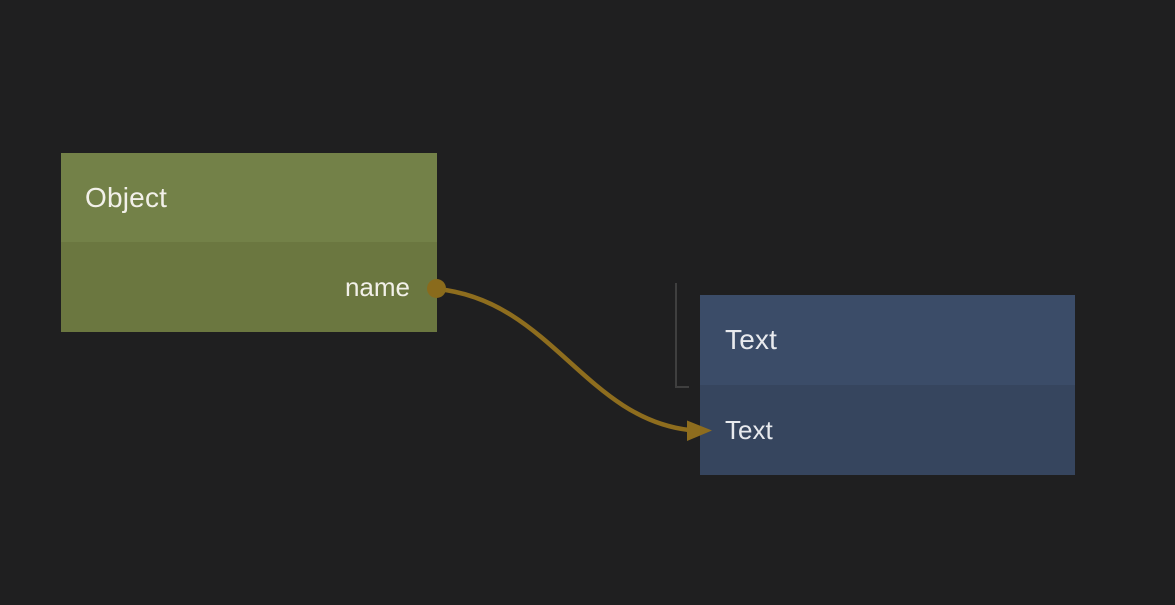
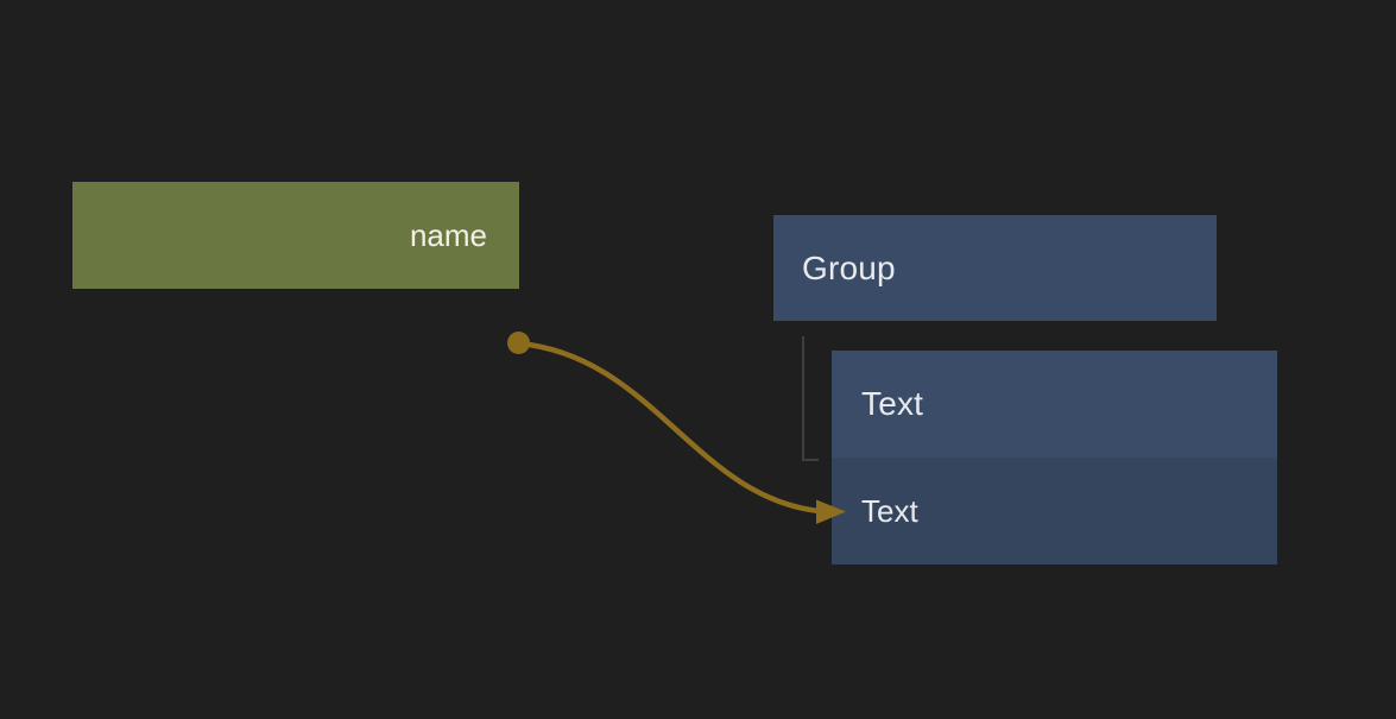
- Object
  name
+ Group
  Text
  Text
